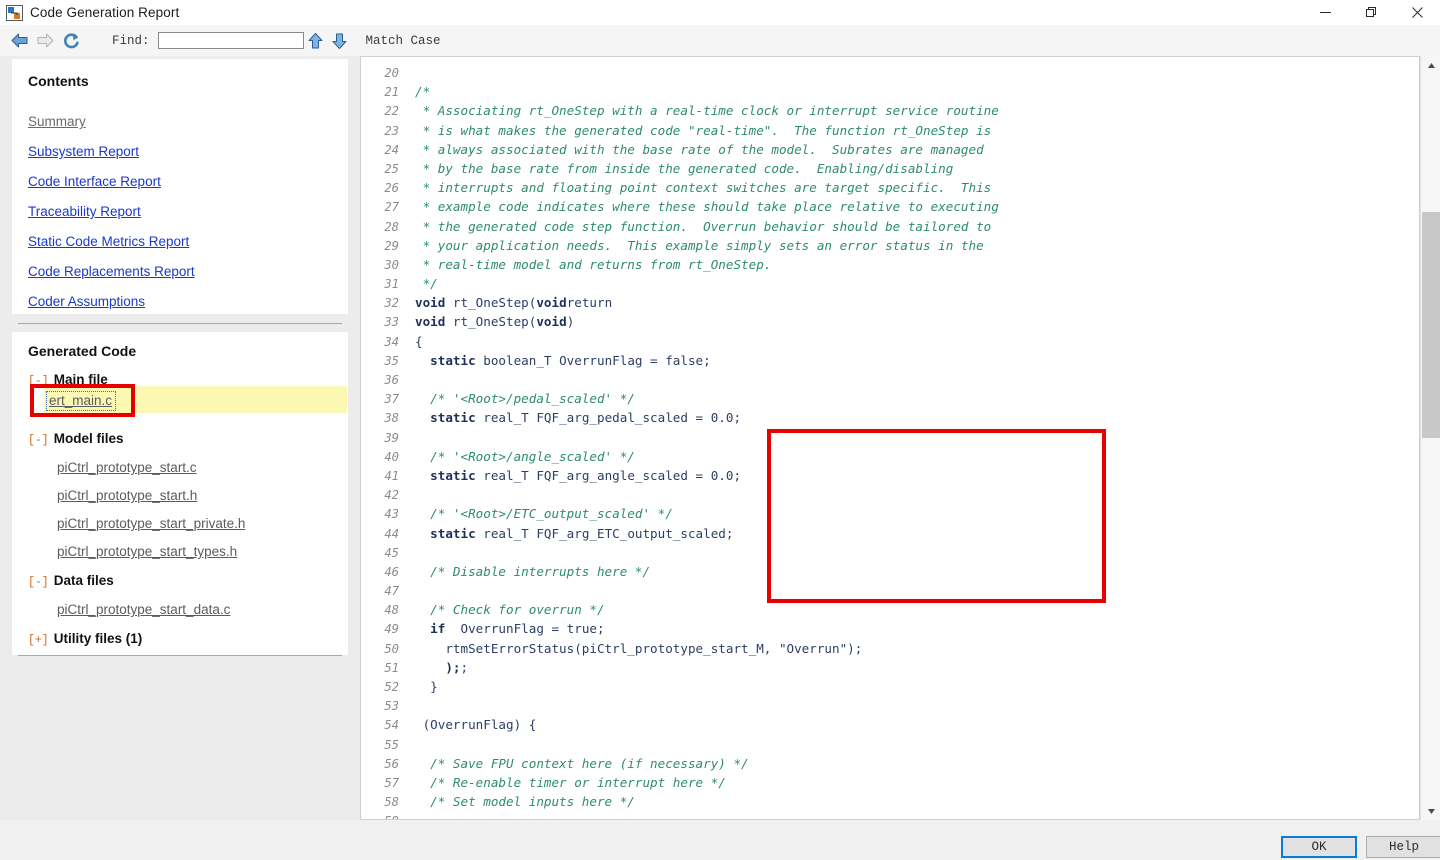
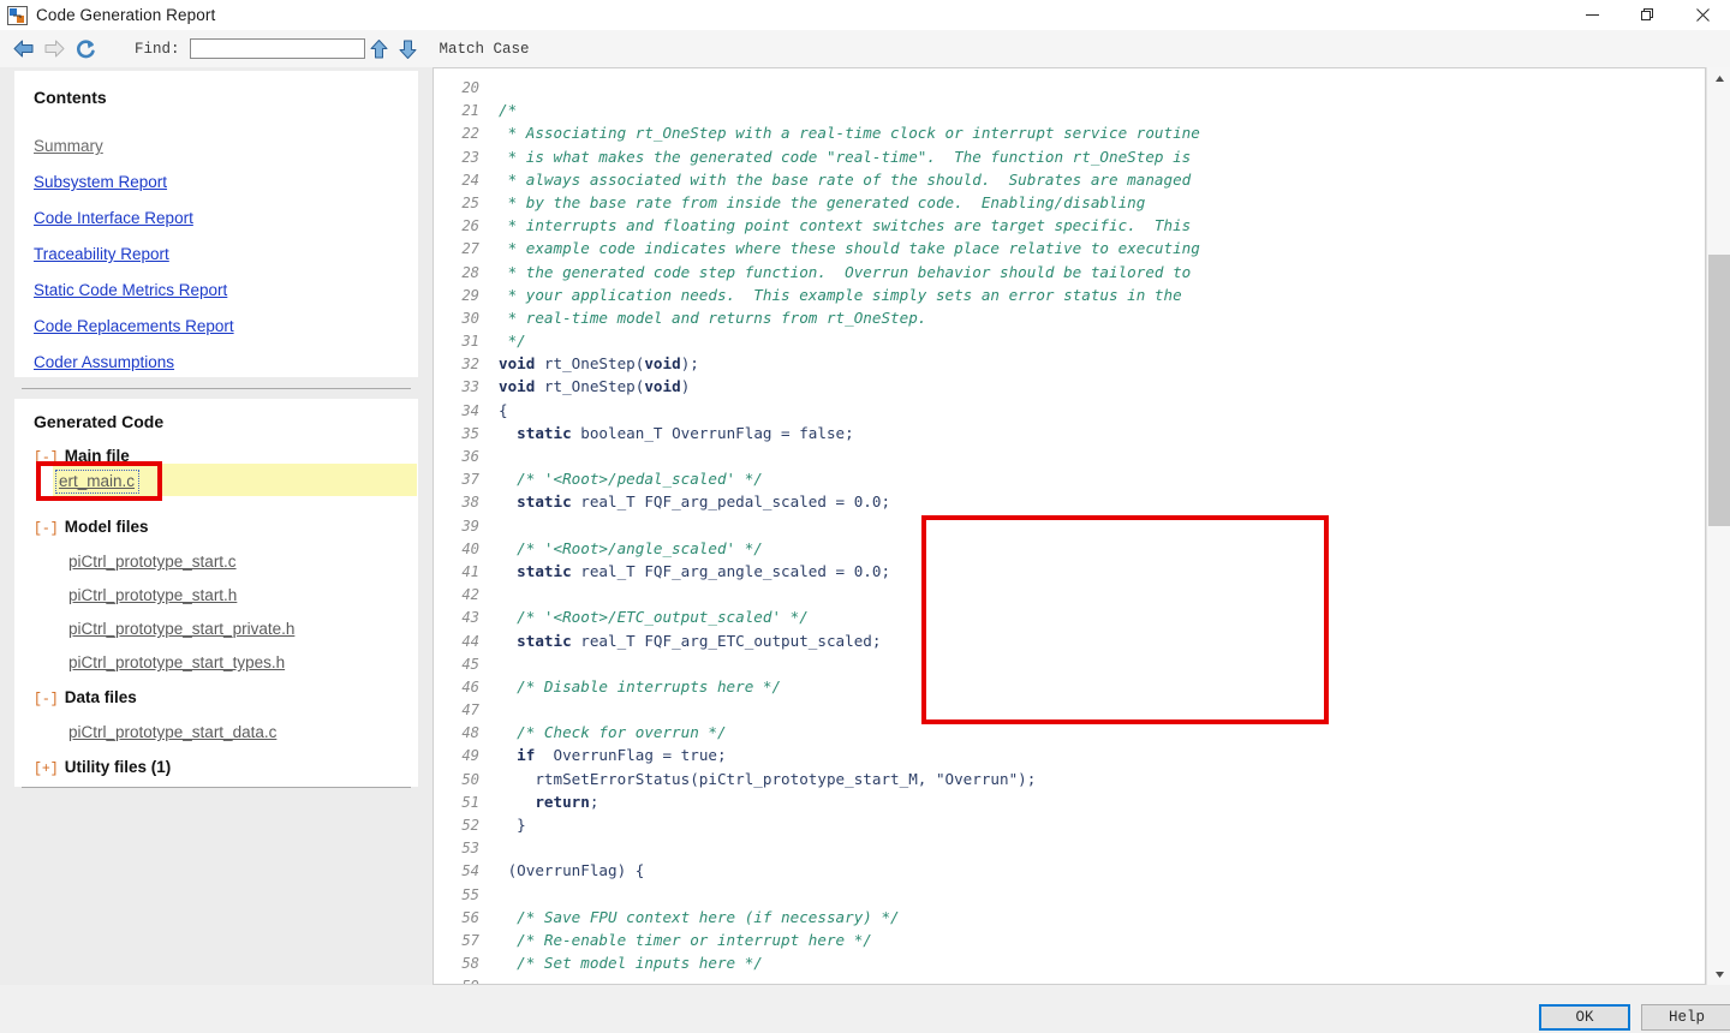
  Code Generation Report
  Find:
  Match Case
  Contents
  Summary
  Subsystem Report
  Code Interface Report
  Traceability Report
  Static Code Metrics Report
  Code Replacements Report
  Coder Assumptions
  Generated Code
  [-]
  Main file
  [-]
  Model files
  piCtrl_prototype_start.c
  piCtrl_prototype_start.h
  piCtrl_prototype_start_private.h
  piCtrl_prototype_start_types.h
  [-]
  Data files
  piCtrl_prototype_start_data.c
  [+]
  Utility files (1)
  ert_main.c
  20
  21 /*
  22 * Associating rt_OneStep with a real-time clock or interrupt service routine
  23 * is what makes the generated code "real-time". The function rt_OneStep is
- 24 * always associated with the base rate of the model. Subrates are managed
+ 24 * always associated with the base rate of the should. Subrates are managed
  25 * by the base rate from inside the generated code. Enabling/disabling
  26 * interrupts and floating point context switches are target specific. This
  27 * example code indicates where these should take place relative to executing
  28 * the generated code step function. Overrun behavior should be tailored to
  29 * your application needs. This example simply sets an error status in the
  30 * real-time model and returns from rt_OneStep.
  31 */
- 32 void rt_OneStep(voidreturn
+ 32 void rt_OneStep(void);
  33 void rt_OneStep(void)
  34 {
  35 static boolean_T OverrunFlag = false;
  36
  37 /* '<Root>/pedal_scaled' */
  38 static real_T FQF_arg_pedal_scaled = 0.0;
  39
  40 /* '<Root>/angle_scaled' */
  41 static real_T FQF_arg_angle_scaled = 0.0;
  42
  43 /* '<Root>/ETC_output_scaled' */
  44 static real_T FQF_arg_ETC_output_scaled;
  45
  46 /* Disable interrupts here */
  47
  48 /* Check for overrun */
  49 if OverrunFlag = true;
  50 rtmSetErrorStatus(piCtrl_prototype_start_M, "Overrun");
- 51 );;
+ 51 return;
  52 }
  53
  54 (OverrunFlag) {
  55
  56 /* Save FPU context here (if necessary) */
  57 /* Re-enable timer or interrupt here */
  58 /* Set model inputs here */
  OK
  Help
